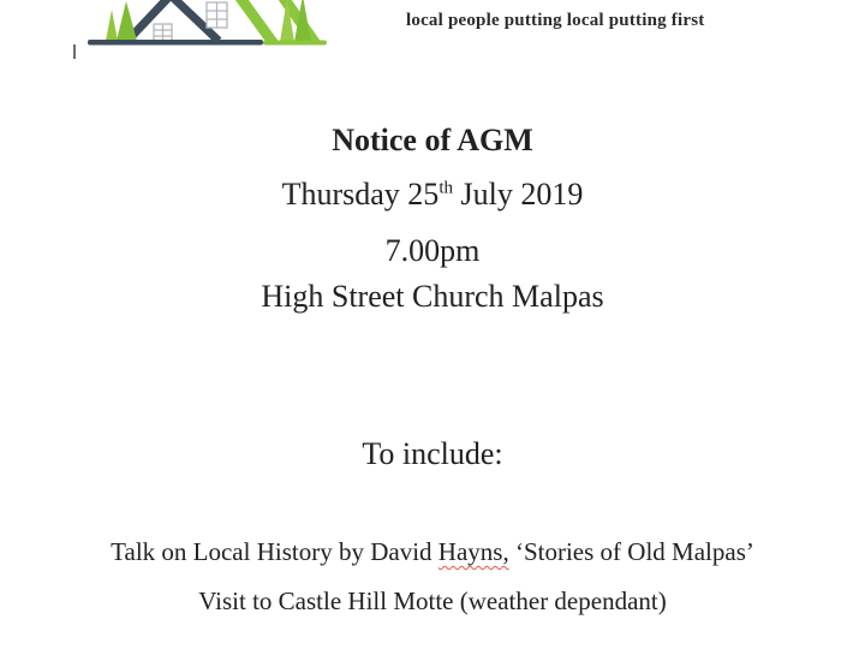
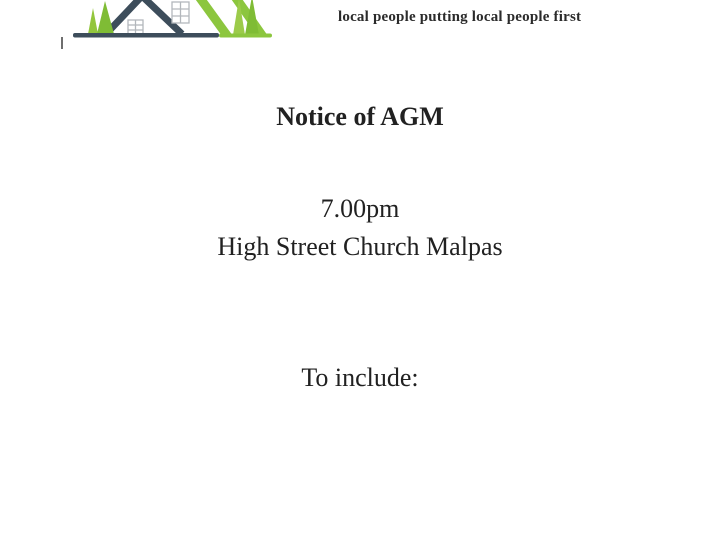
- local people putting local putting first
+ local people putting local people first
  Notice of AGM
- Thursday 25th July 2019
  7.00pm
  High Street Church Malpas
  To include:
- Talk on Local History by David Hayns, ‘Stories of Old Malpas’
- Visit to Castle Hill Motte (weather dependant)
